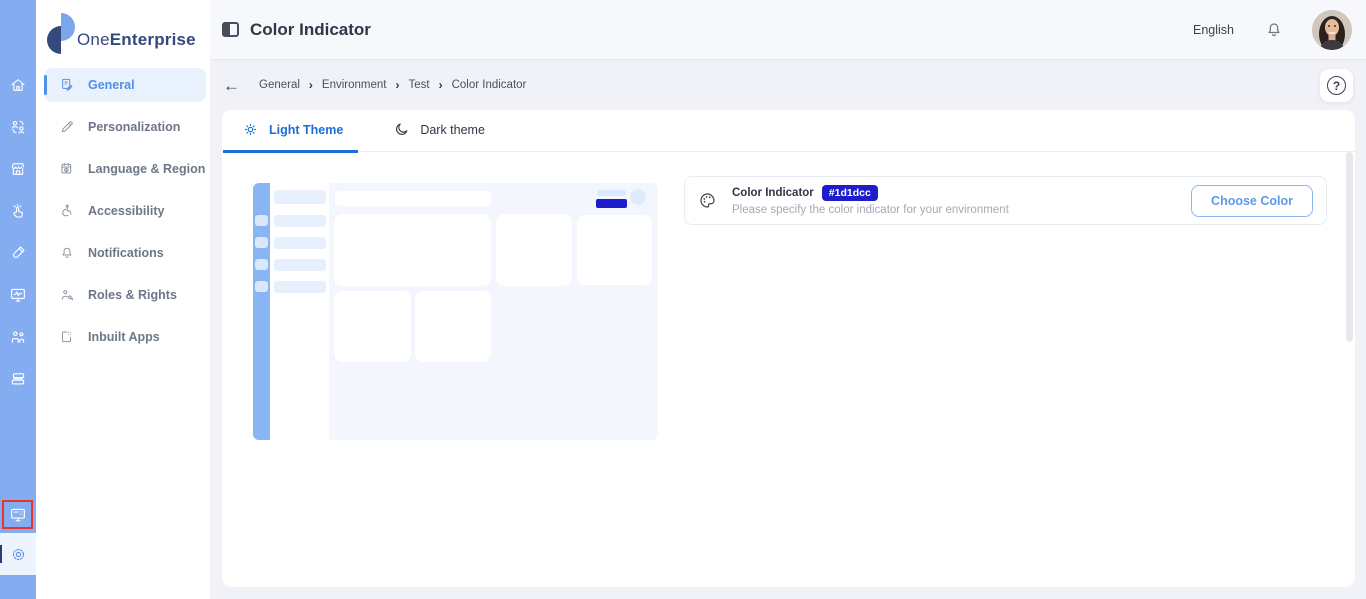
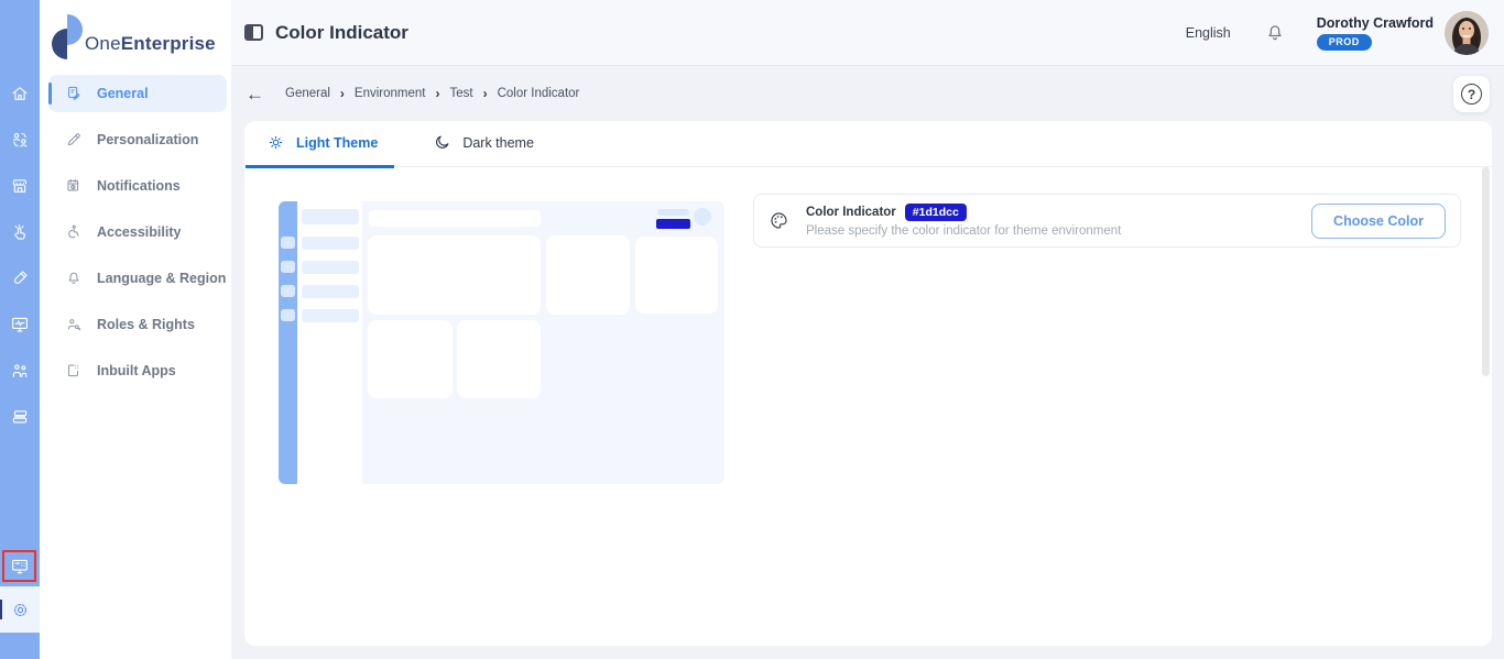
  OneEnterprise
  General
  Personalization
- Language & Region
+ Notifications
  Accessibility
- Notifications
+ Language & Region
  Roles & Rights
  Inbuilt Apps
  Color Indicator
  English
+ Dorothy Crawford
+ PROD
  ←
  General
  ›
  Environment
  ›
  Test
  ›
  Color Indicator
  ?
  Light Theme
  Dark theme
  Color Indicator
  #1d1dcc
- Please specify the color indicator for your environment
+ Please specify the color indicator for theme environment
  Choose Color
